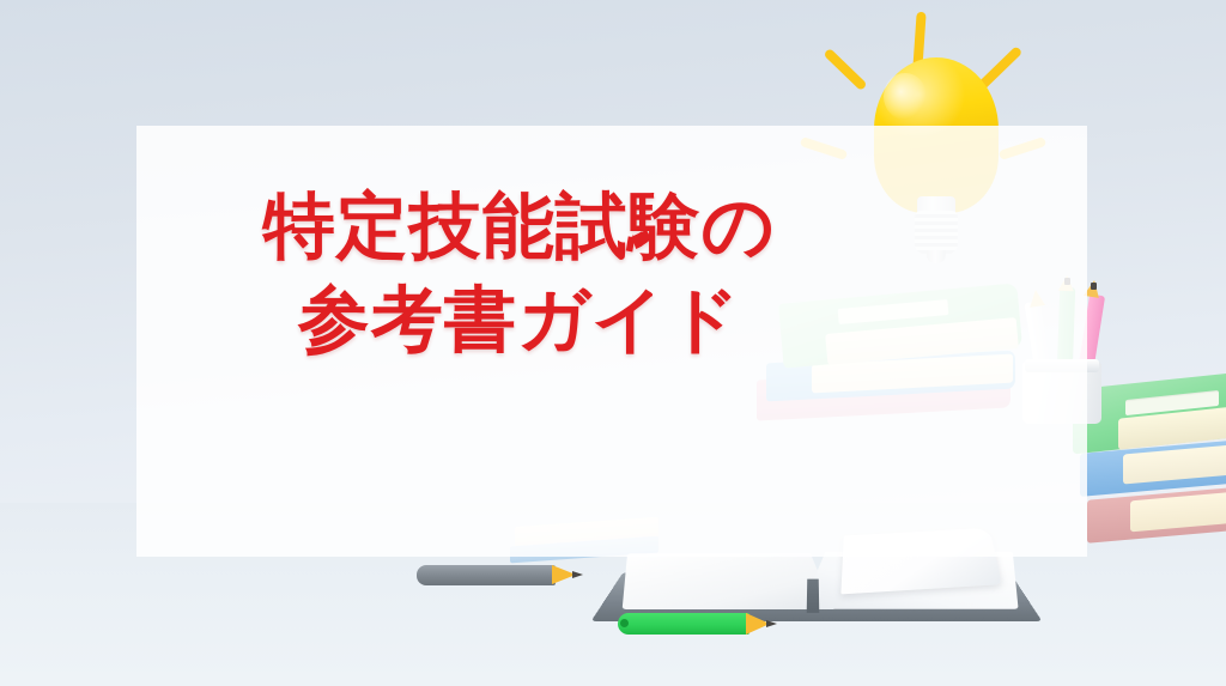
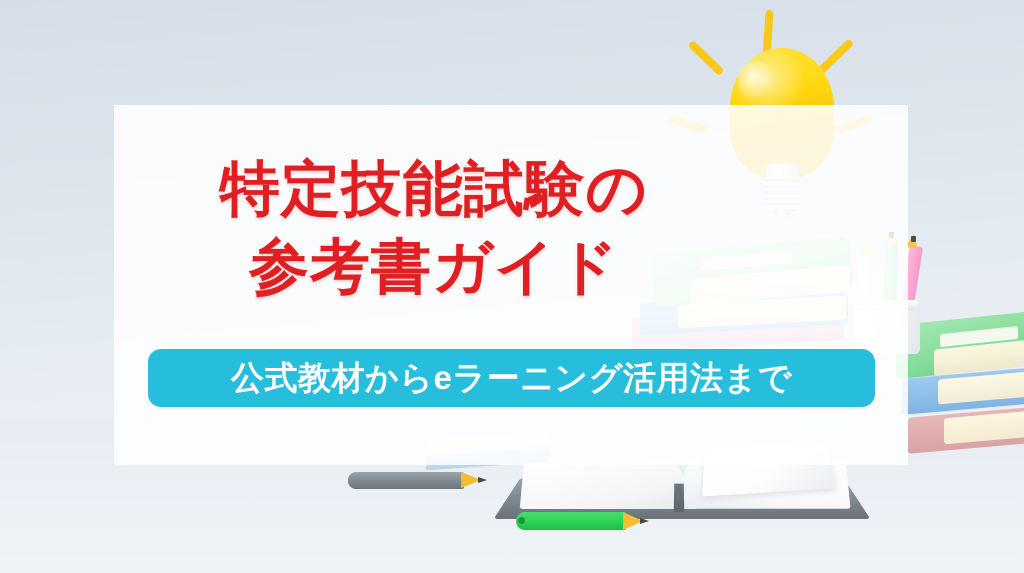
  特定技能試験の 参考書ガイド
+ 公式教材からeラーニング活用法まで
